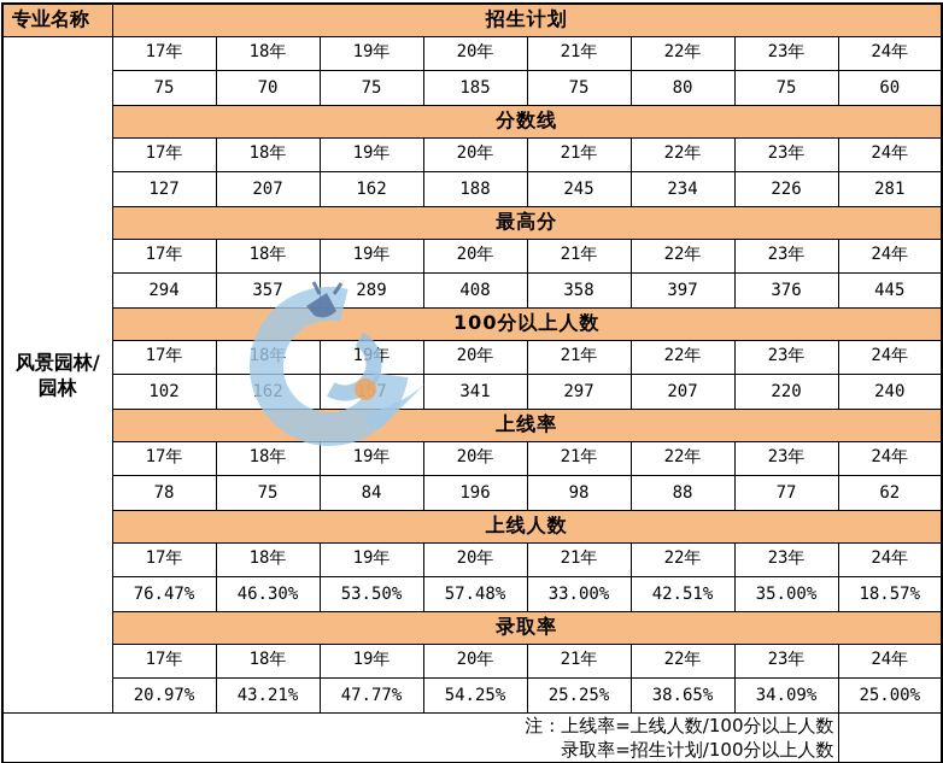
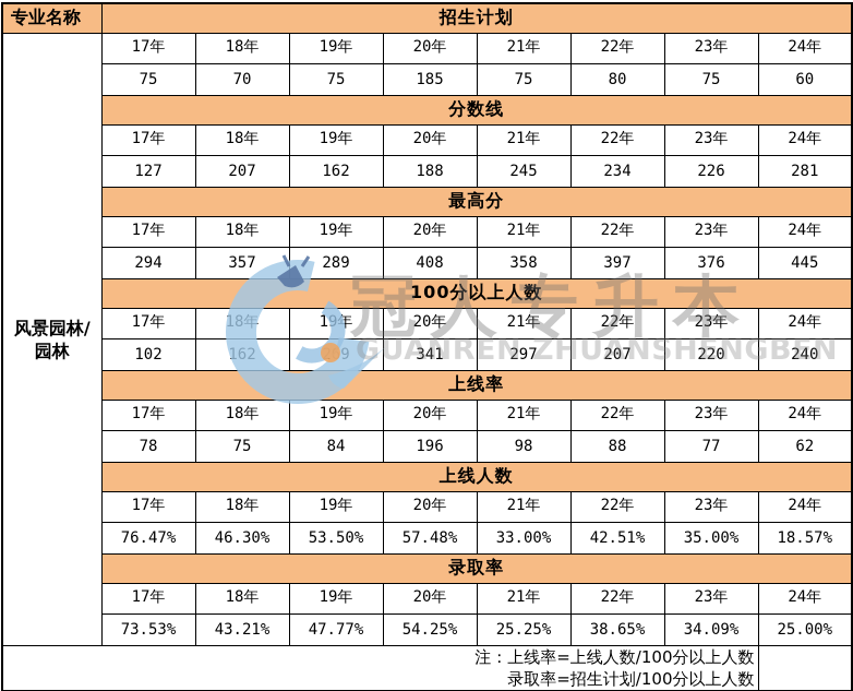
  专业名称	招生计划
  风景园林/园林	17年	18年	19年	20年	21年	22年	23年	24年
  75	70	75	185	75	80	75	60
  分数线
  17年	18年	19年	20年	21年	22年	23年	24年
  127	207	162	188	245	234	226	281
  最高分
  17年	18年	19年	20年	21年	22年	23年	24年
  294	357	289	408	358	397	376	445
  100分以上人数
  17年	18年	19年	20年	21年	22年	23年	24年
- 102	162	157	341	297	207	220	240
+ 102	162	269	341	297	207	220	240
  上线率
  17年	18年	19年	20年	21年	22年	23年	24年
  78	75	84	196	98	88	77	62
  上线人数
  17年	18年	19年	20年	21年	22年	23年	24年
  76.47%	46.30%	53.50%	57.48%	33.00%	42.51%	35.00%	18.57%
  录取率
  17年	18年	19年	20年	21年	22年	23年	24年
- 20.97%	43.21%	47.77%	54.25%	25.25%	38.65%	34.09%	25.00%
+ 73.53%	43.21%	47.77%	54.25%	25.25%	38.65%	34.09%	25.00%
  注：上线率=上线人数/100分以上人数录取率=招生计划/100分以上人数
+ 冠人专升本
+ GUANREN ZHUANSHENGBEN
